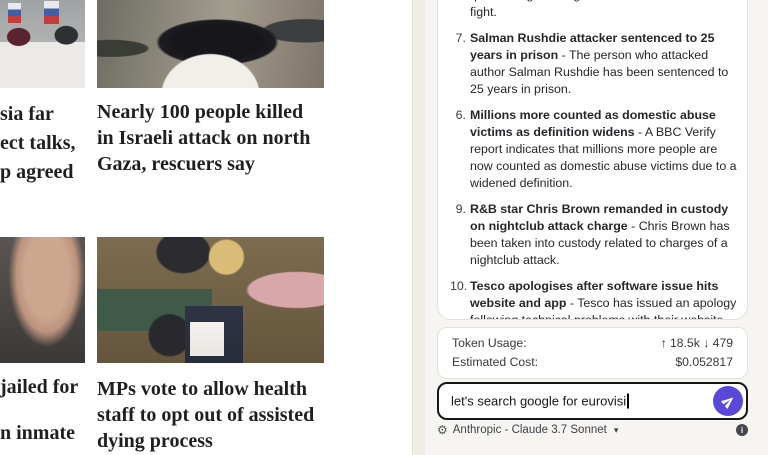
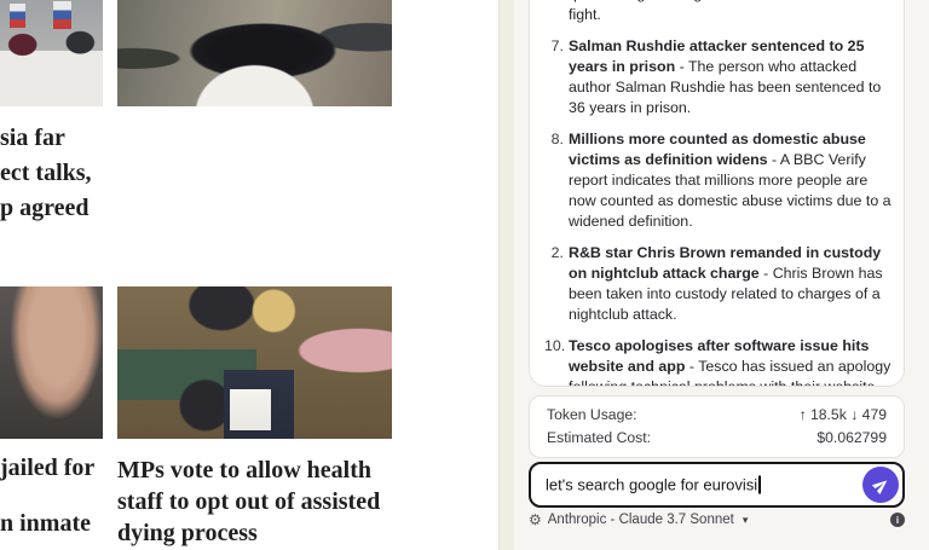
  sia far
  ect talks,
  p agreed
- Nearly 100 people killed in Israeli attack on north Gaza, rescuers say
  jailed for
  n inmate
  MPs vote to allow health staff to opt out of assisted dying process
  7.
- Salman Rushdie attacker sentenced to 25 years in prison - The person who attacked author Salman Rushdie has been sentenced to 25 years in prison.
+ Salman Rushdie attacker sentenced to 25 years in prison - The person who attacked author Salman Rushdie has been sentenced to 36 years in prison.
- 6.
+ 8.
  Millions more counted as domestic abuse victims as definition widens - A BBC Verify report indicates that millions more people are now counted as domestic abuse victims due to a widened definition.
- 9.
+ 2.
  R&B star Chris Brown remanded in custody on nightclub attack charge - Chris Brown has been taken into custody related to charges of a nightclub attack.
  10.
  Token Usage:
  ↑ 18.5k ↓ 479
  Estimated Cost:
- $0.052817
+ $0.062799
  let's search google for eurovisi
  ⚙
  Anthropic - Claude 3.7 Sonnet
  ▾
  i
